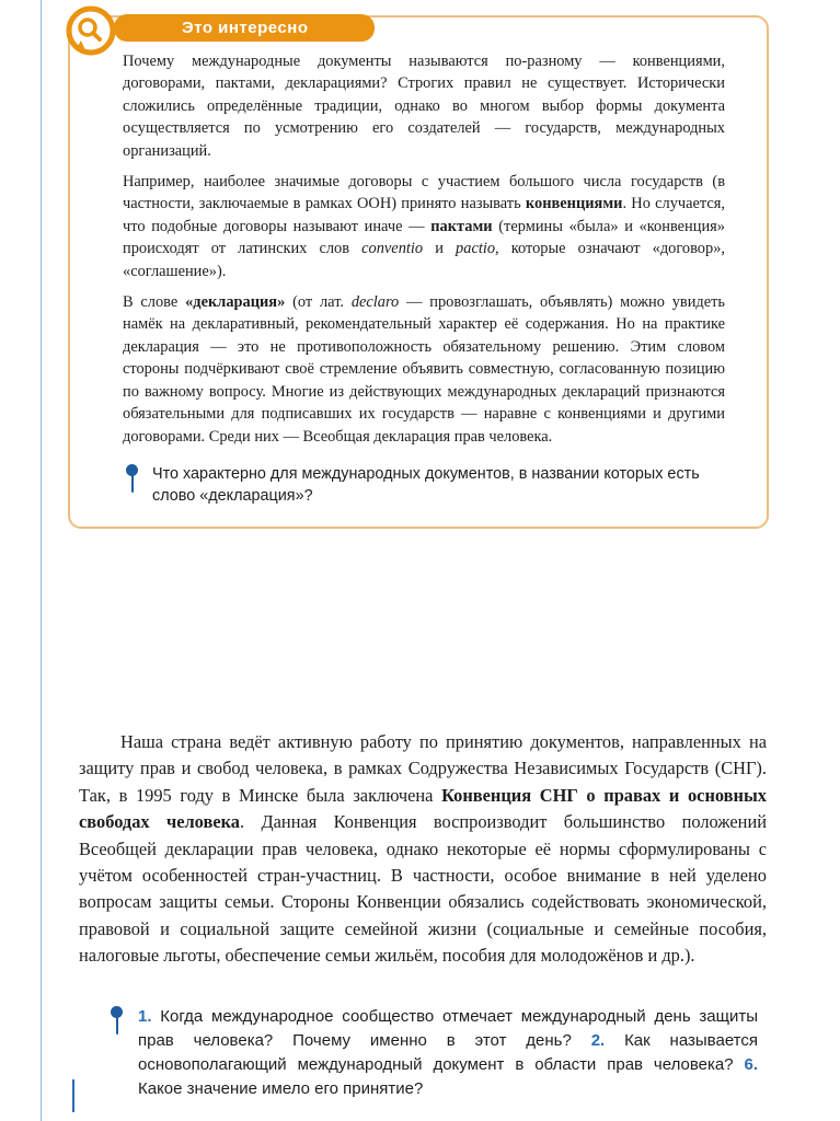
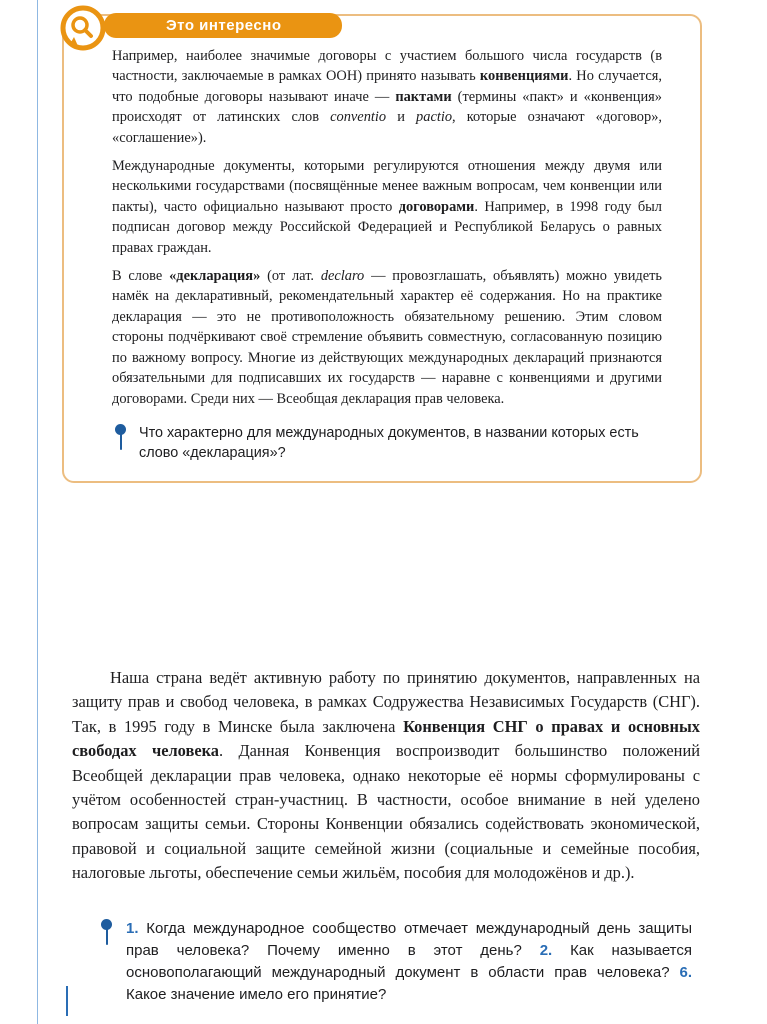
  Это интересно
- Почему международные документы называются по-разному — конвенциями, договорами, пактами, декларациями? Строгих правил не существует. Исторически сложились определённые традиции, однако во многом выбор формы документа осуществляется по усмотрению его создателей — государств, международных организаций.
- Например, наиболее значимые договоры с участием большого числа государств (в частности, заключаемые в рамках ООН) принято называть конвенциями. Но случается, что подобные договоры называют иначе — пактами (термины «была» и «конвенция» происходят от латинских слов conventio и pactio, которые означают «договор», «соглашение»).
+ Например, наиболее значимые договоры с участием большого числа государств (в частности, заключаемые в рамках ООН) принято называть конвенциями. Но случается, что подобные договоры называют иначе — пактами (термины «пакт» и «конвенция» происходят от латинских слов conventio и pactio, которые означают «договор», «соглашение»).
+ Международные документы, которыми регулируются отношения между двумя или несколькими государствами (посвящённые менее важным вопросам, чем конвенции или пакты), часто официально называют просто договорами. Например, в 1998 году был подписан договор между Российской Федерацией и Республикой Беларусь о равных правах граждан.
  В слове «декларация» (от лат. declaro — провозглашать, объявлять) можно увидеть намёк на декларативный, рекомендательный характер её содержания. Но на практике декларация — это не противоположность обязательному решению. Этим словом стороны подчёркивают своё стремление объявить совместную, согласованную позицию по важному вопросу. Многие из действующих международных деклараций признаются обязательными для подписавших их государств — наравне с конвенциями и другими договорами. Среди них — Всеобщая декларация прав человека.
  Что характерно для международных документов, в названии которых есть слово «декларация»?
  Наша страна ведёт активную работу по принятию документов, направленных на защиту прав и свобод человека, в рамках Содружества Независимых Государств (СНГ). Так, в 1995 году в Минске была заключена Конвенция СНГ о правах и основных свободах человека. Данная Конвенция воспроизводит большинство положений Всеобщей декларации прав человека, однако некоторые её нормы сформулированы с учётом особенностей стран-участниц. В частности, особое внимание в ней уделено вопросам защиты семьи. Стороны Конвенции обязались содействовать экономической, правовой и социальной защите семейной жизни (социальные и семейные пособия, налоговые льготы, обеспечение семьи жильём, пособия для молодожёнов и др.).
  1. Когда международное сообщество отмечает международный день защиты прав человека? Почему именно в этот день? 2. Как называется основополагающий международный документ в области прав человека? 6. Какое значение имело его принятие?
